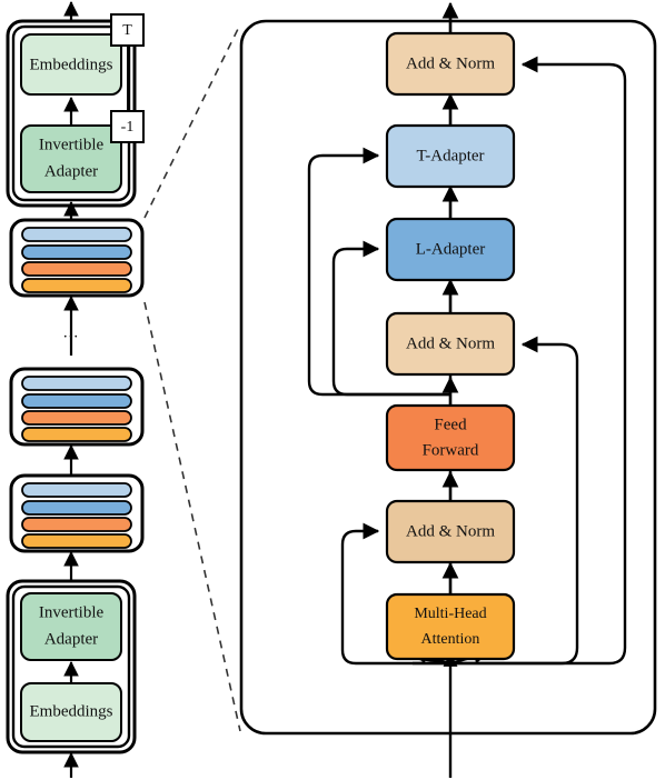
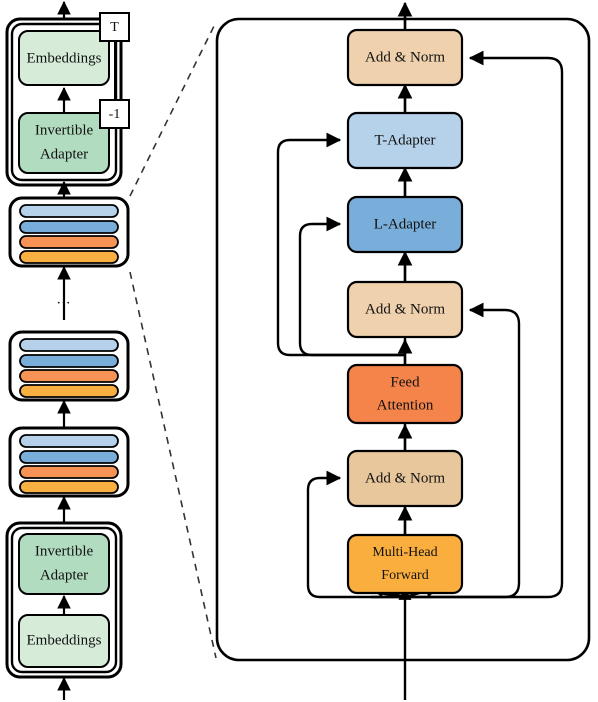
  Embeddings
  Invertible
  Adapter
  T
  -1
  ...
  Invertible
  Adapter
  Embeddings
  Add & Norm
  T-Adapter
  L-Adapter
  Add & Norm
  Feed
- Forward
+ Attention
  Add & Norm
  Multi-Head
- Attention
+ Forward
